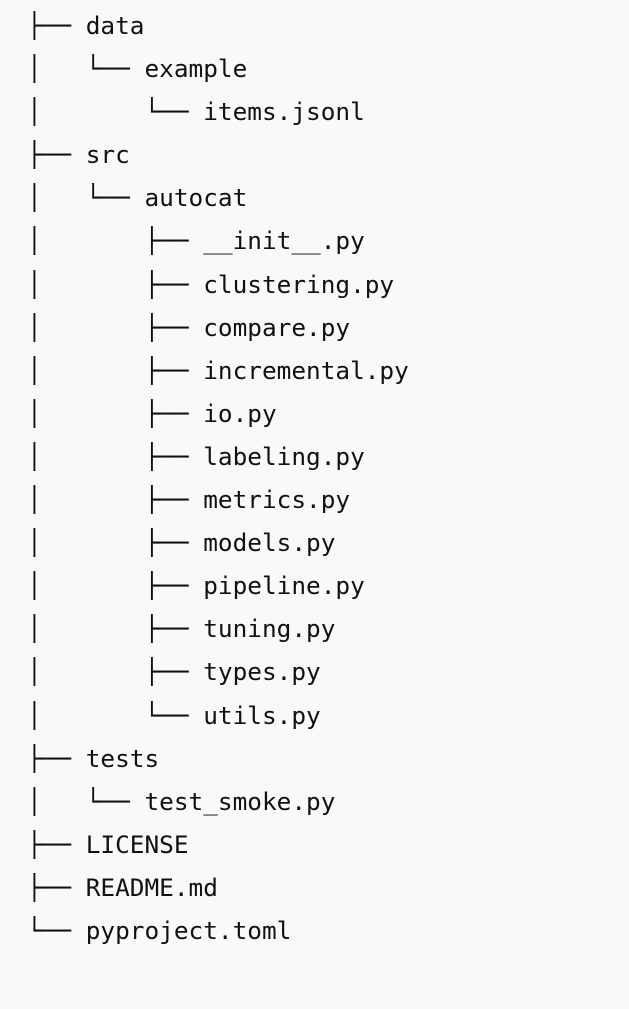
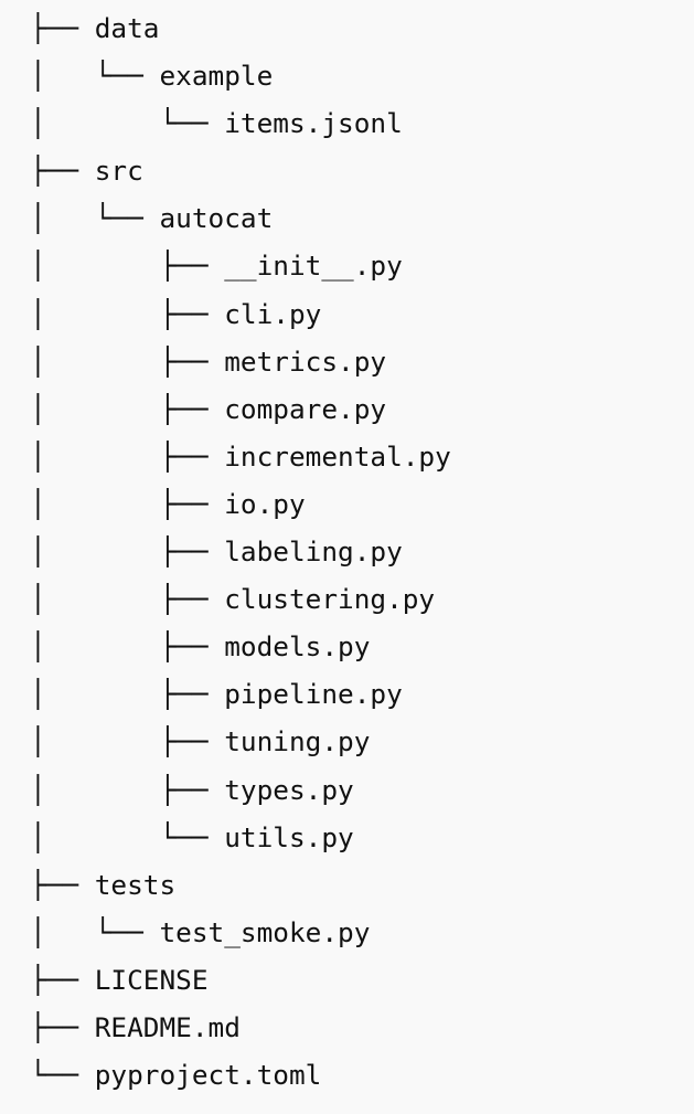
  ├── data
  │ └── example
  │ └── items.jsonl
  ├── src
  │ └── autocat
  │ ├── __init__.py
+ │ ├── cli.py
- │ ├── clustering.py
+ │ ├── metrics.py
  │ ├── compare.py
  │ ├── incremental.py
  │ ├── io.py
  │ ├── labeling.py
- │ ├── metrics.py
+ │ ├── clustering.py
  │ ├── models.py
  │ ├── pipeline.py
  │ ├── tuning.py
  │ ├── types.py
  │ └── utils.py
  ├── tests
  │ └── test_smoke.py
  ├── LICENSE
  ├── README.md
  └── pyproject.toml
